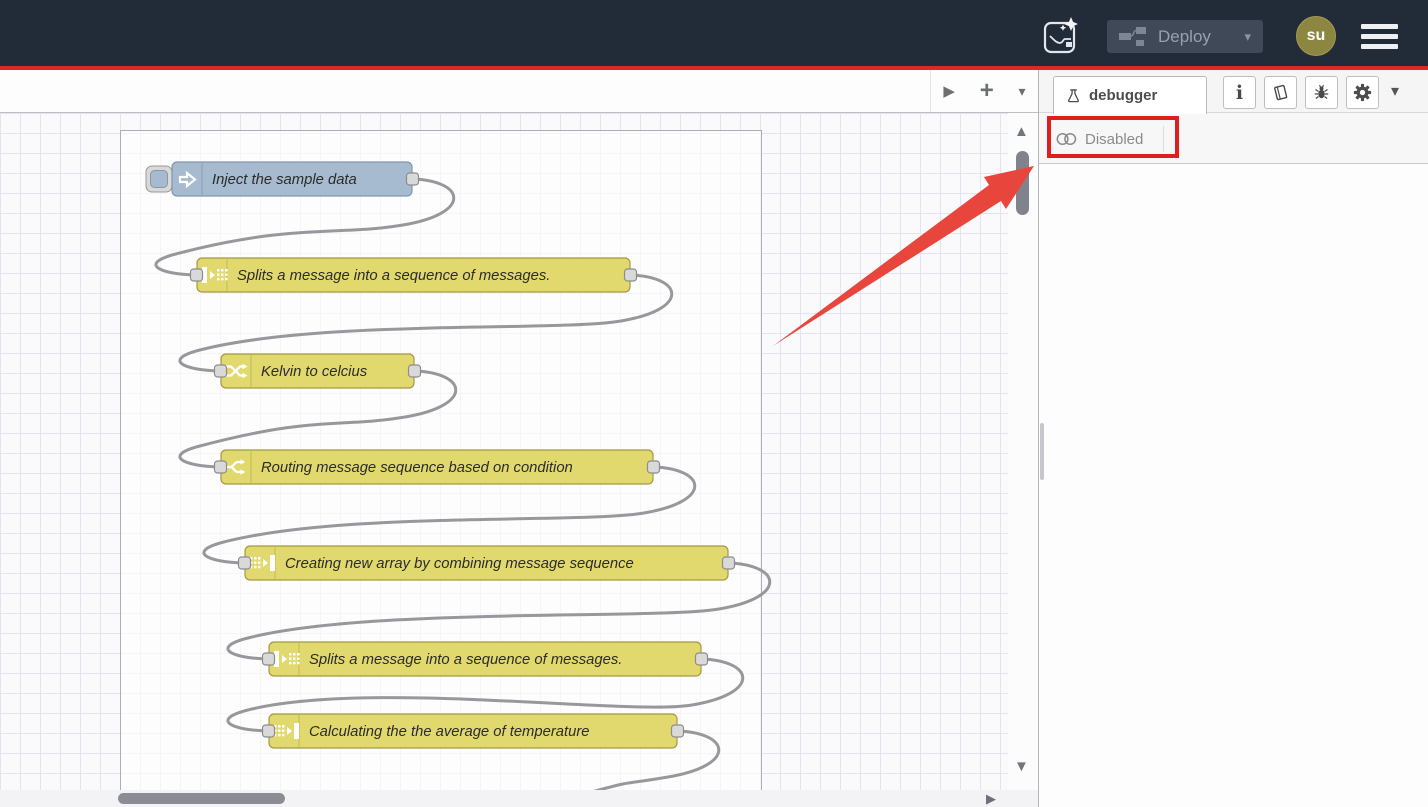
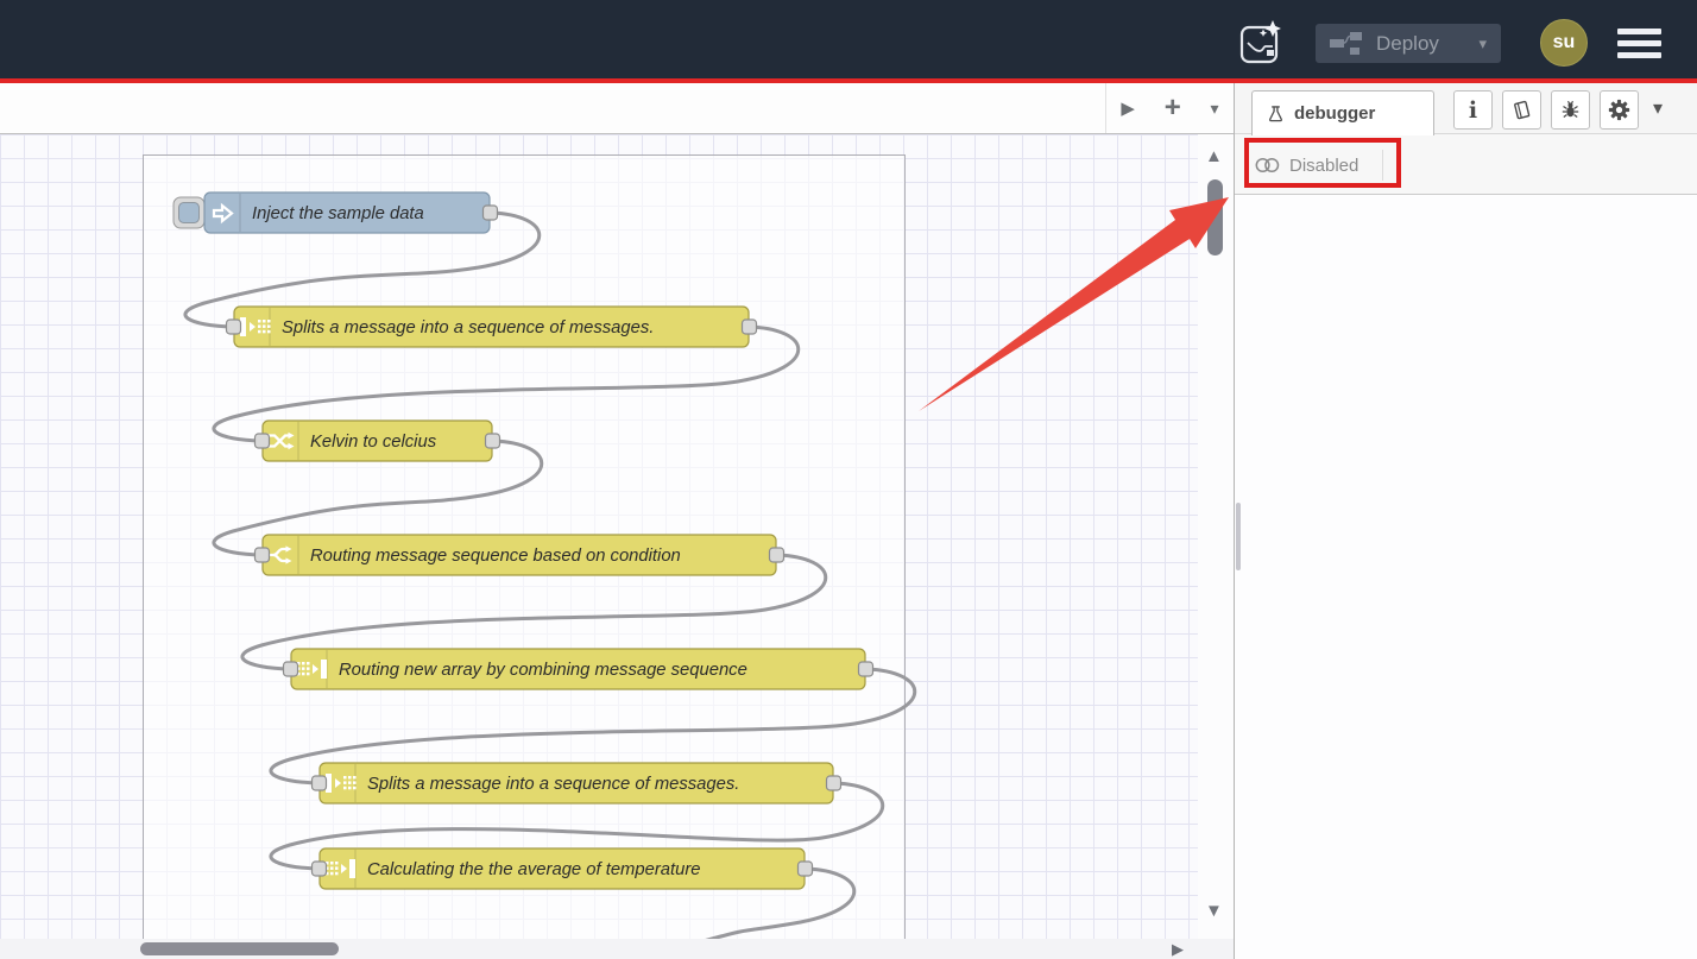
  Deploy
  ▾
  su
  ▶
  +
  ▾
  ▲
  ▼
  Inject the sample data
  Splits a message into a sequence of messages.
  Kelvin to celcius
  Routing message sequence based on condition
- Creating new array by combining message sequence
+ Routing new array by combining message sequence
  Splits a message into a sequence of messages.
  Calculating the the average of temperature
  ▶
  debugger
  i
  ▾
  Disabled
